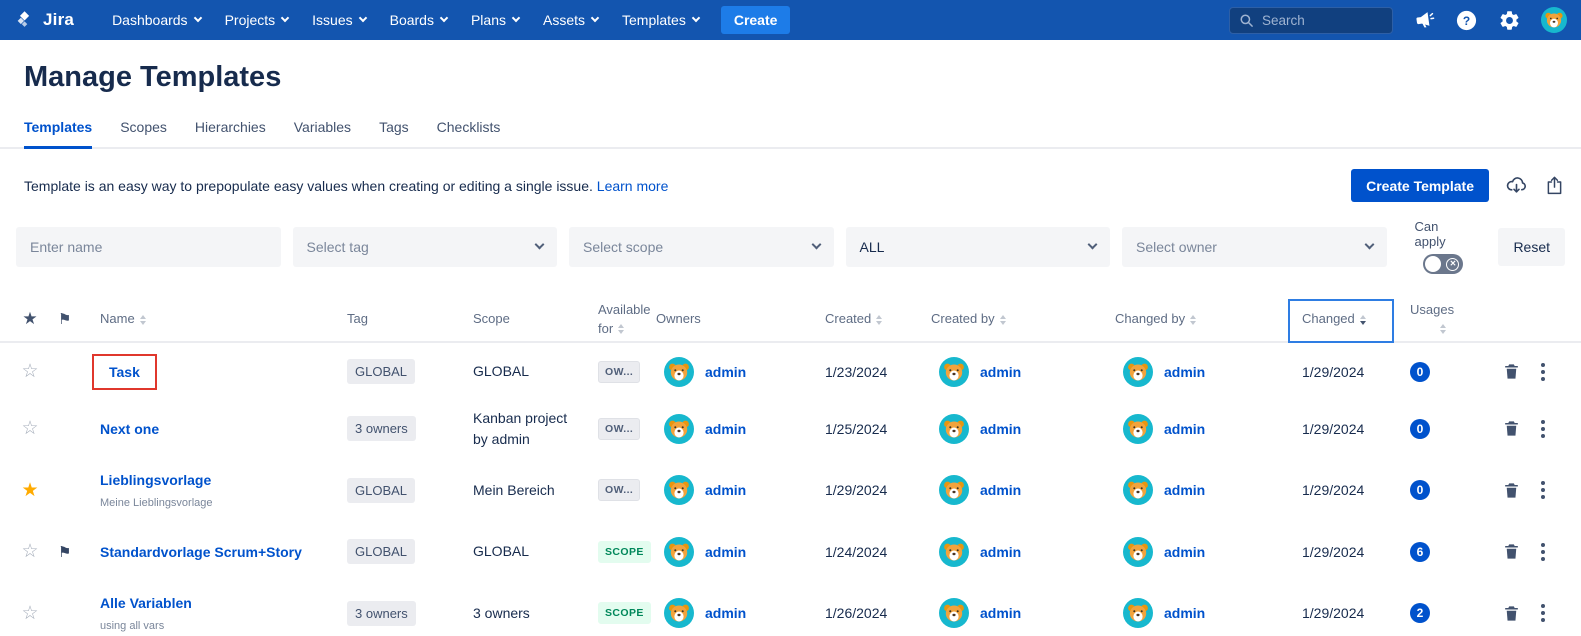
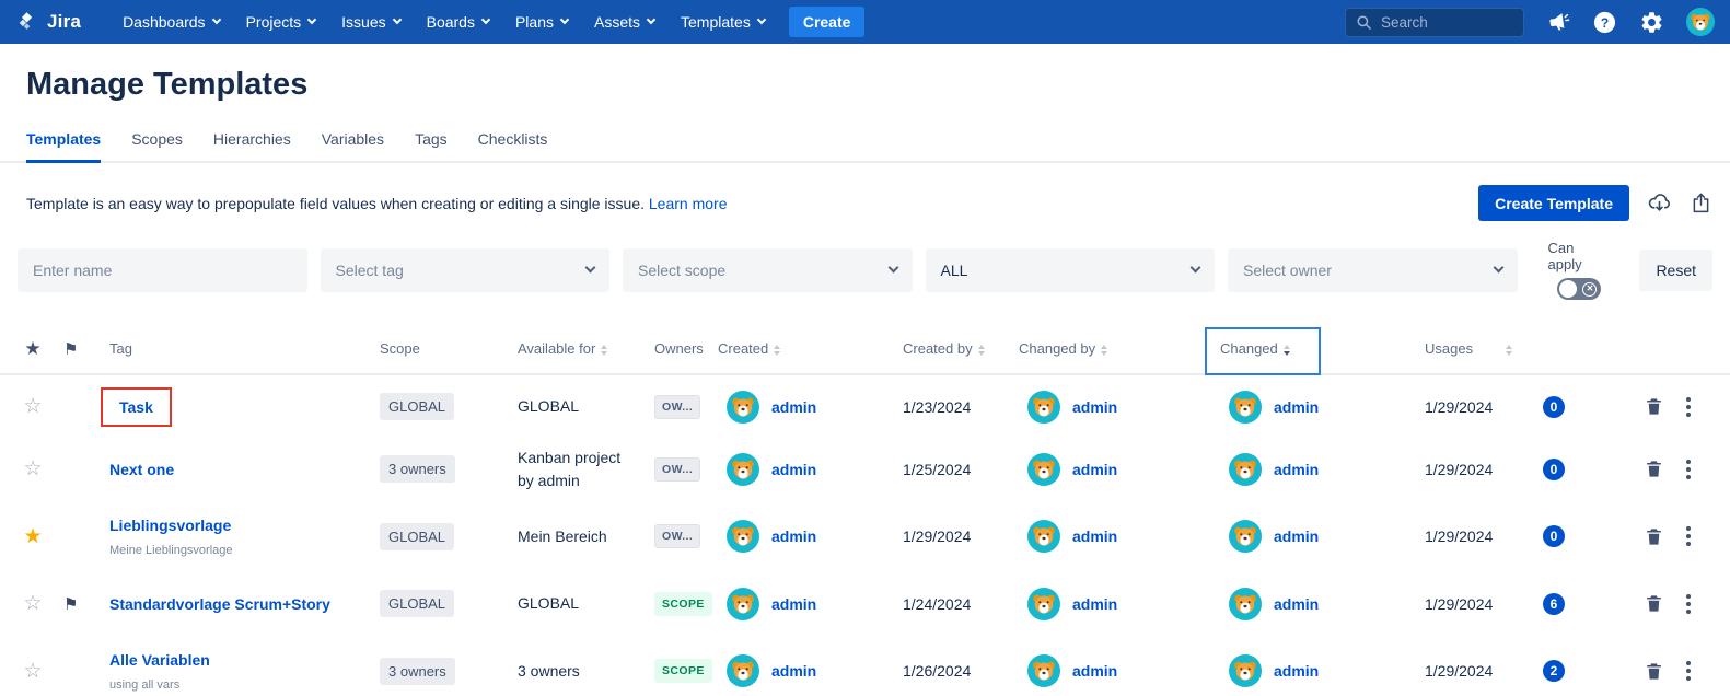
  Jira
  Dashboards
  Projects
  Issues
  Boards
  Plans
  Assets
  Templates
  Create
  Search
  ?
  Manage Templates
  Templates
  Scopes
  Hierarchies
  Variables
  Tags
  Checklists
- Template is an easy way to prepopulate easy values when creating or editing a single issue. Learn more
+ Template is an easy way to prepopulate field values when creating or editing a single issue. Learn more
  Create Template
  Enter name
  Select tag
  Select scope
  ALL
  Select owner
  Can apply
  ✕
  Reset
  ★
  ⚑
- Name
  Tag
  Scope
  Available for
  Owners
  Created
  Created by
  Changed by
  Changed
  Usages
  ☆
  Task
  GLOBAL
  GLOBAL
  OW...
  admin
  1/23/2024
  admin
  admin
  1/29/2024
  0
  ☆
  Next one
  3 owners
  Kanban project by admin
  OW...
  admin
  1/25/2024
  admin
  admin
  1/29/2024
  0
  ★
  Lieblingsvorlage
  Meine Lieblingsvorlage
  GLOBAL
  Mein Bereich
  OW...
  admin
  1/29/2024
  admin
  admin
  1/29/2024
  0
  ☆
  ⚑
  Standardvorlage Scrum+Story
  GLOBAL
  GLOBAL
  SCOPE
  admin
  1/24/2024
  admin
  admin
  1/29/2024
  6
  ☆
  Alle Variablen
  using all vars
  3 owners
  3 owners
  SCOPE
  admin
  1/26/2024
  admin
  admin
  1/29/2024
  2
